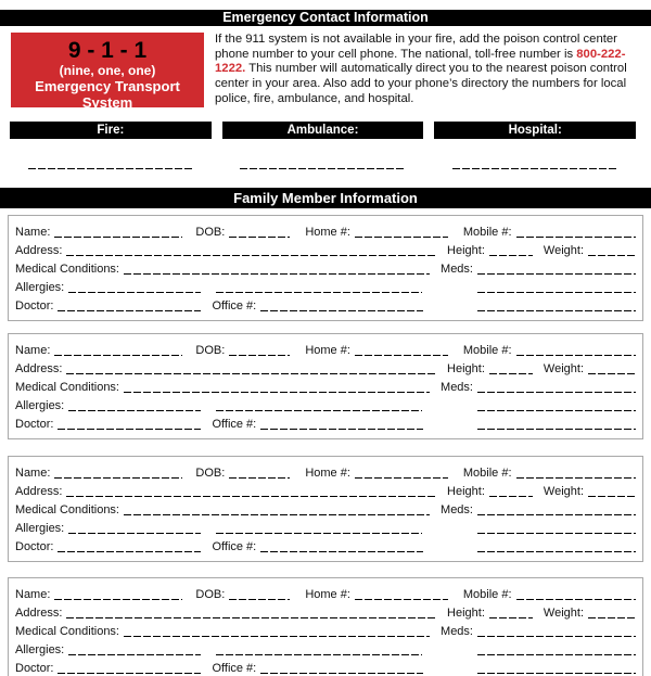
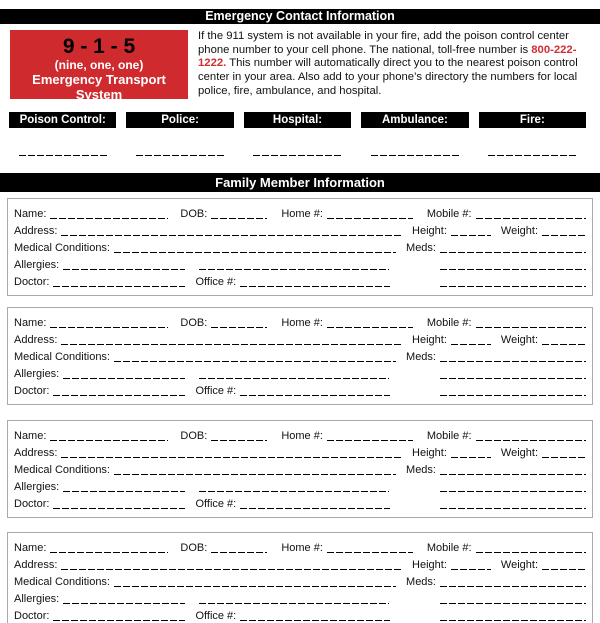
  Emergency Contact Information
- 9 - 1 - 1
+ 9 - 1 - 5
  (nine, one, one)
  Emergency Transport System
  If the 911 system is not available in your fire, add the poison control center phone number to your cell phone. The national, toll-free number is 800-222-1222. This number will automatically direct you to the nearest poison control center in your area. Also add to your phone’s directory the numbers for local police, fire, ambulance, and hospital.
+ Poison Control:
+ Police:
- Fire:
+ Hospital:
  Ambulance:
- Hospital:
+ Fire:
  Family Member Information
  Name:
  DOB:
  Home #:
  Mobile #:
  Address:
  Height:
  Weight:
  Medical Conditions:
  Meds:
  Allergies:
  Doctor:
  Office #:
  Name:
  DOB:
  Home #:
  Mobile #:
  Address:
  Height:
  Weight:
  Medical Conditions:
  Meds:
  Allergies:
  Doctor:
  Office #:
  Name:
  DOB:
  Home #:
  Mobile #:
  Address:
  Height:
  Weight:
  Medical Conditions:
  Meds:
  Allergies:
  Doctor:
  Office #:
  Name:
  DOB:
  Home #:
  Mobile #:
  Address:
  Height:
  Weight:
  Medical Conditions:
  Meds:
  Allergies:
  Doctor:
  Office #:
